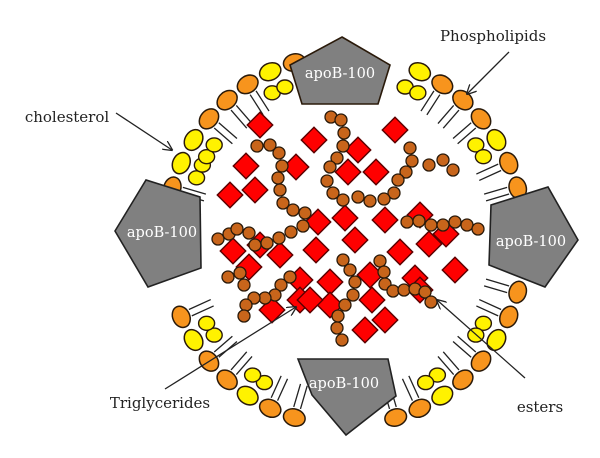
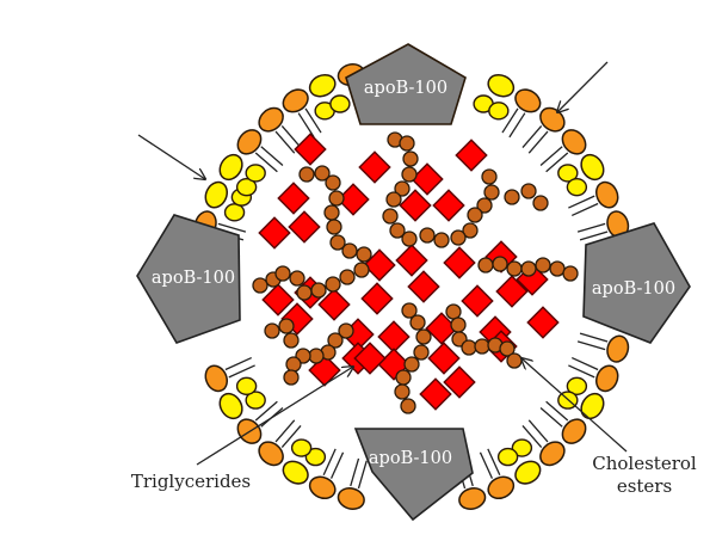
  apoB-100
  apoB-100
  apoB-100
  apoB-100
- Phospholipids
- cholesterol
  Triglycerides
+ Cholesterol
  esters
